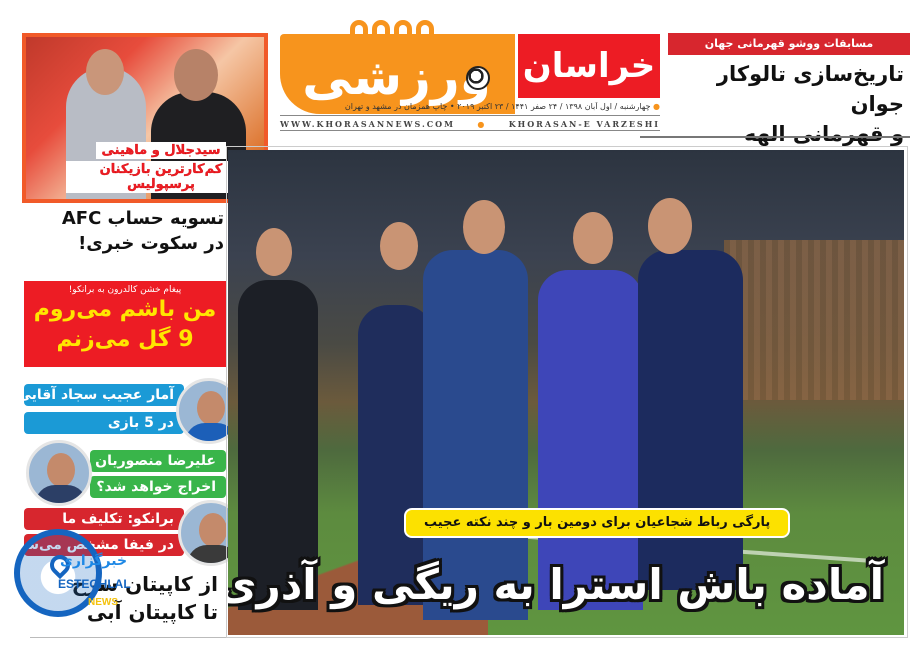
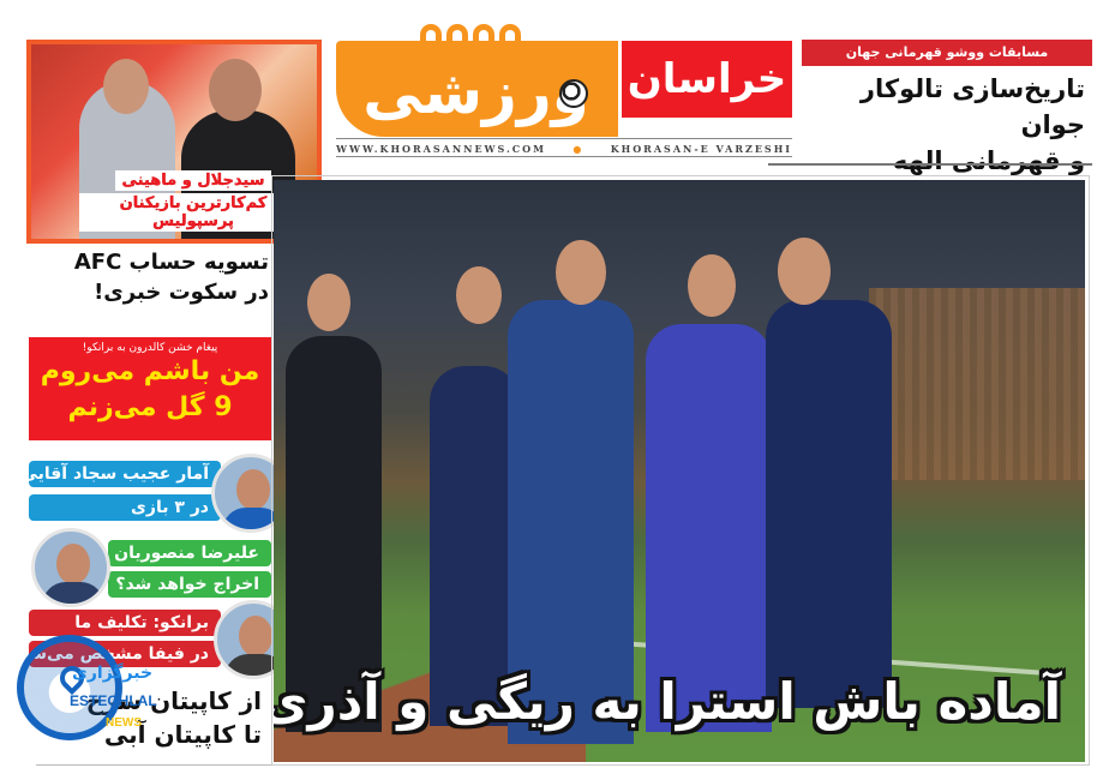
  رزشی
  خراسان
- ● چهارشنبه / اول آبان ۱۳۹۸ / ۲۴ صفر ۱۴۴۱ / ۲۳ اکتبر ۲۰۱۹ • چاپ همزمان در مشهد و تهران
  WWW.KHORASANNEWS.COM
  ●
  KHORASAN-E VARZESHI
  مسابقات ووشو قهرمانی جهان
  تاریخ‌سازی تالوکار جوان
  سیدجلال و ماهینی
  کم‌کارترین بازیکنان پرسپولیس
  تسویه حساب AFC
  در سکوت خبری!
  پیغام خشن کالدرون به برانکو!
  من باشم می‌روم
  9 گل می‌زنم
  آمار عجیب سجاد آقایی
- در 5 بازی
+ در ۳ بازی
  علیرضا منصوریان
  اخراج خواهد شد؟
  برانکو: تکلیف ما
  از کاپیتان س
  تا کاپیتان آبی
  خبرگزاری
  ESTEGHLAL
  NEWS
- پارگی رباط شجاعیان برای دومین بار و چند نکته عجیب
  آماده باش استرا به ریگی و آذری
